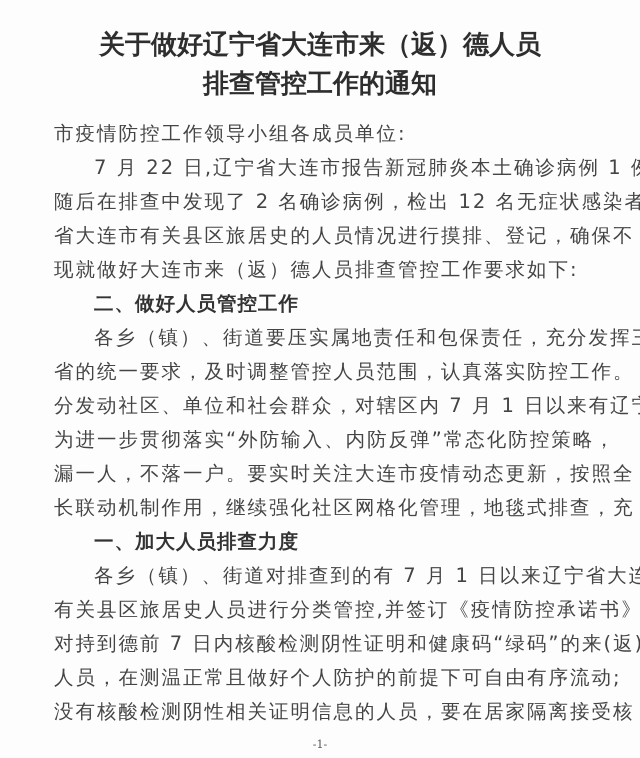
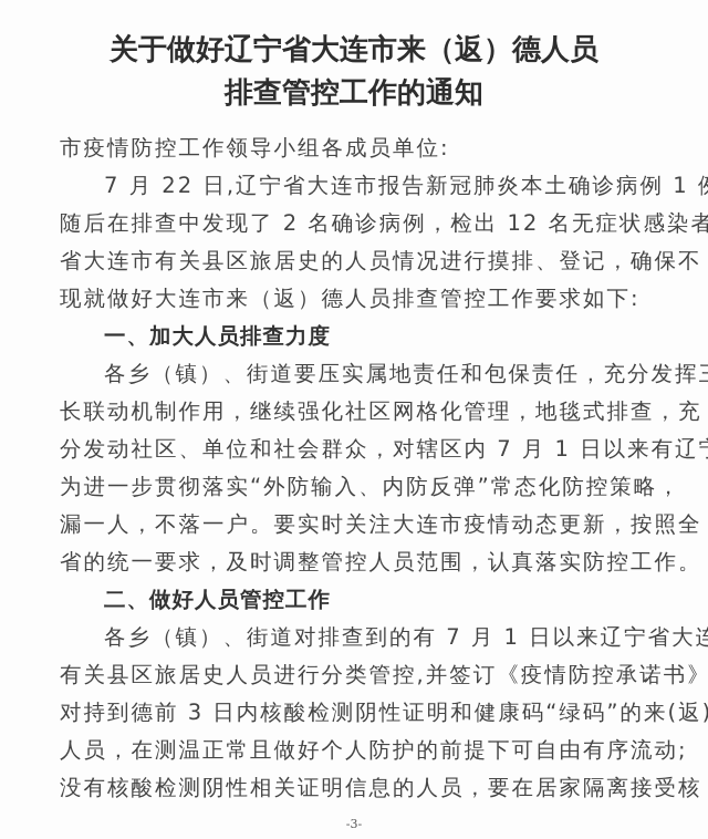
  关于做好辽宁省大连市来（返）德人员
  排查管控工作的通知
  市疫情防控工作领导小组各成员单位:
  7 月 22 日,辽宁省大连市报告新冠肺炎本土确诊病例 1
  随后在排查中发现了 2 名确诊病例，检出 12 名无症状感染者
  省大连市有关县区旅居史的人员情况进行摸排、登记，确保不
  现就做好大连市来（返）德人员排查管控工作要求如下:
- 二、做好人员管控工作
+ 一、加大人员排查力度
  各乡（镇）、街道要压实属地责任和包保责任，充分发挥
- 省的统一要求，及时调整管控人员范围，认真落实防控工作。
+ 长联动机制作用，继续强化社区网格化管理，地毯式排查，充
  分发动社区、单位和社会群众，对辖区内 7 月 1 日以来有辽
  为进一步贯彻落实“外防输入、内防反弹”常态化防控策略，
  漏一人，不落一户。要实时关注大连市疫情动态更新，按照全
- 长联动机制作用，继续强化社区网格化管理，地毯式排查，充
+ 省的统一要求，及时调整管控人员范围，认真落实防控工作。
- 一、加大人员排查力度
+ 二、做好人员管控工作
  各乡（镇）、街道对排查到的有 7 月 1 日以来辽宁省大连
  有关县区旅居史人员进行分类管控,并签订《疫情防控承诺书》
- 对持到德前 7 日内核酸检测阴性证明和健康码“绿码”的来(返)
+ 对持到德前 3 日内核酸检测阴性证明和健康码“绿码”的来(返)
  人员，在测温正常且做好个人防护的前提下可自由有序流动;
  没有核酸检测阴性相关证明信息的人员，要在居家隔离接受核
- -1-
+ -3-
